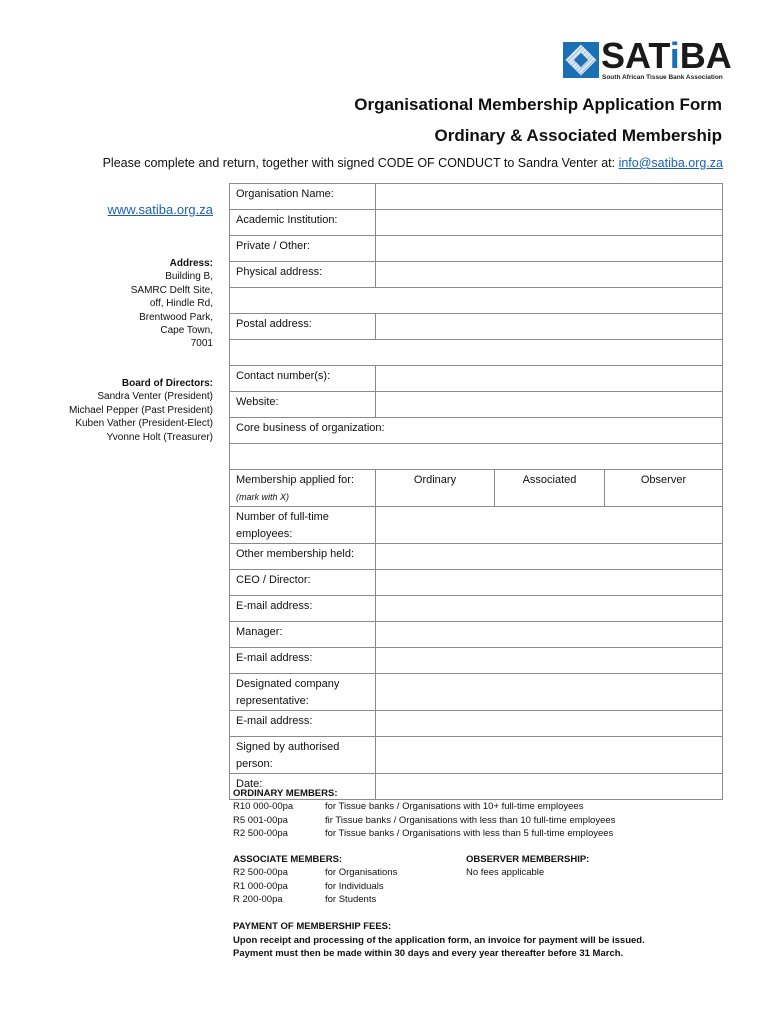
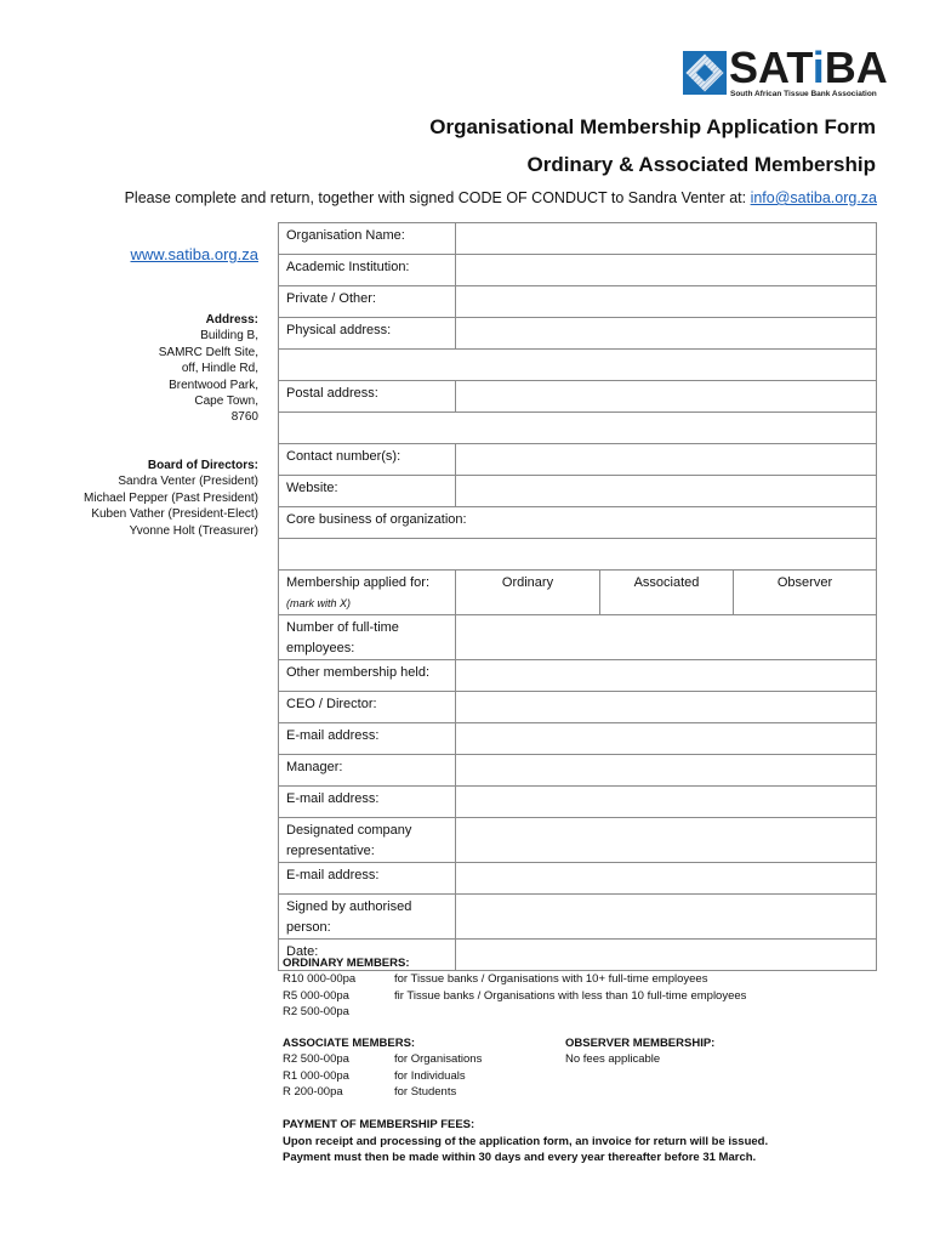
  SATiBA
  Organisational Membership Application Form
  Ordinary & Associated Membership
  Please complete and return, together with signed CODE OF CONDUCT to Sandra Venter at: info@satiba.org.za
  www.satiba.org.za
  Address:
  Building B,
  SAMRC Delft Site,
  off, Hindle Rd,
  Brentwood Park,
  Cape Town,
- 7001
+ 8760
  Board of Directors:
  Sandra Venter (President)
  Michael Pepper (Past President)
  Kuben Vather (President-Elect)
  Yvonne Holt (Treasurer)
  Organisation Name:
  Academic Institution:
  Private / Other:
  Physical address:
  Postal address:
  Contact number(s):
  Website:
  Core business of organization:
  Membership applied for: (mark with X)	Ordinary	Associated	Observer
  Number of full-time employees:
  Other membership held:
  CEO / Director:
  E-mail address:
  Manager:
  E-mail address:
  Designated company representative:
  E-mail address:
  Signed by authorised person:
  Date:
  ORDINARY MEMBERS:
  R10 000-00pa
  for Tissue banks / Organisations with 10+ full-time employees
- R5 001-00pa
+ R5 000-00pa
  fir Tissue banks / Organisations with less than 10 full-time employees
  R2 500-00pa
- for Tissue banks / Organisations with less than 5 full-time employees
  ASSOCIATE MEMBERS:
  R2 500-00pa
  for Organisations
  R1 000-00pa
  for Individuals
  R 200-00pa
  for Students
  OBSERVER MEMBERSHIP:
  No fees applicable
  PAYMENT OF MEMBERSHIP FEES:
- Upon receipt and processing of the application form, an invoice for payment will be issued.
+ Upon receipt and processing of the application form, an invoice for return will be issued.
  Payment must then be made within 30 days and every year thereafter before 31 March.
